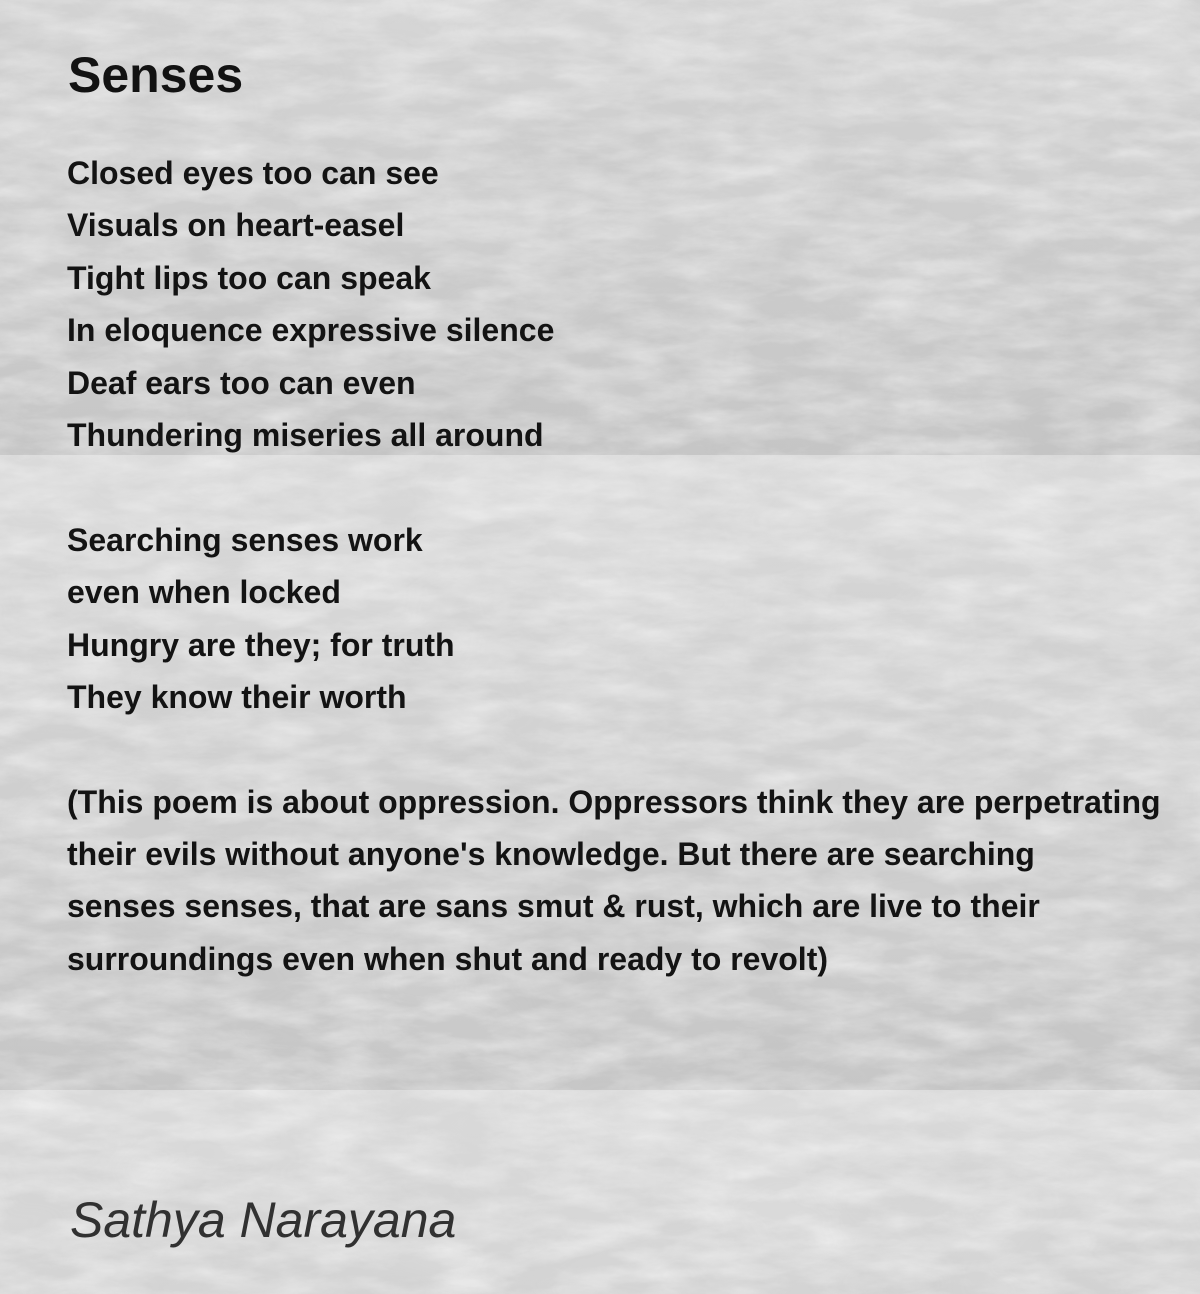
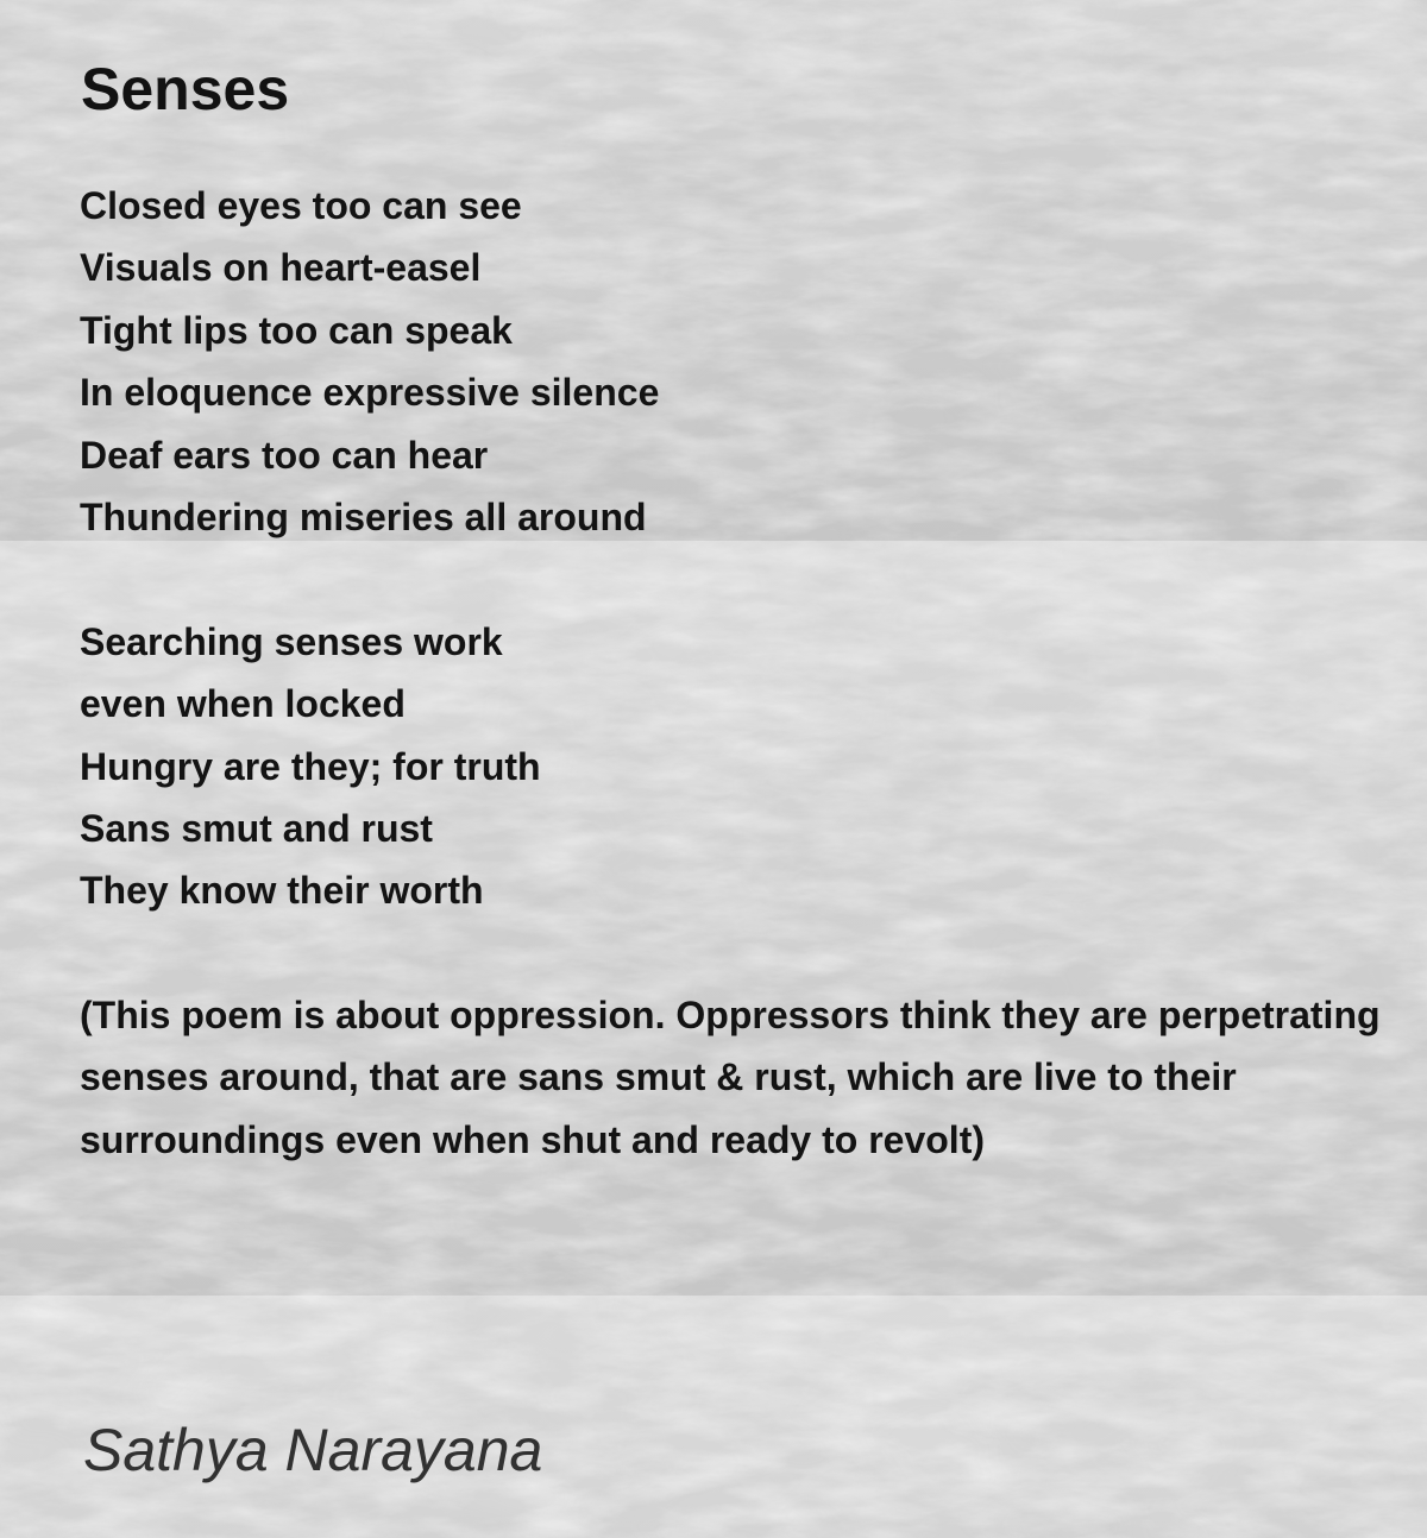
  Senses
  Closed eyes too can see
  Visuals on heart-easel
  Tight lips too can speak
  In eloquence expressive silence
- Deaf ears too can even
+ Deaf ears too can hear
  Thundering miseries all around
  Searching senses work
  even when locked
  Hungry are they; for truth
+ Sans smut and rust
  They know their worth
  (This poem is about oppression. Oppressors think they are perpetrating
- their evils without anyone's knowledge. But there are searching
- senses senses, that are sans smut & rust, which are live to their
+ senses around, that are sans smut & rust, which are live to their
  surroundings even when shut and ready to revolt)
  Sathya Narayana
